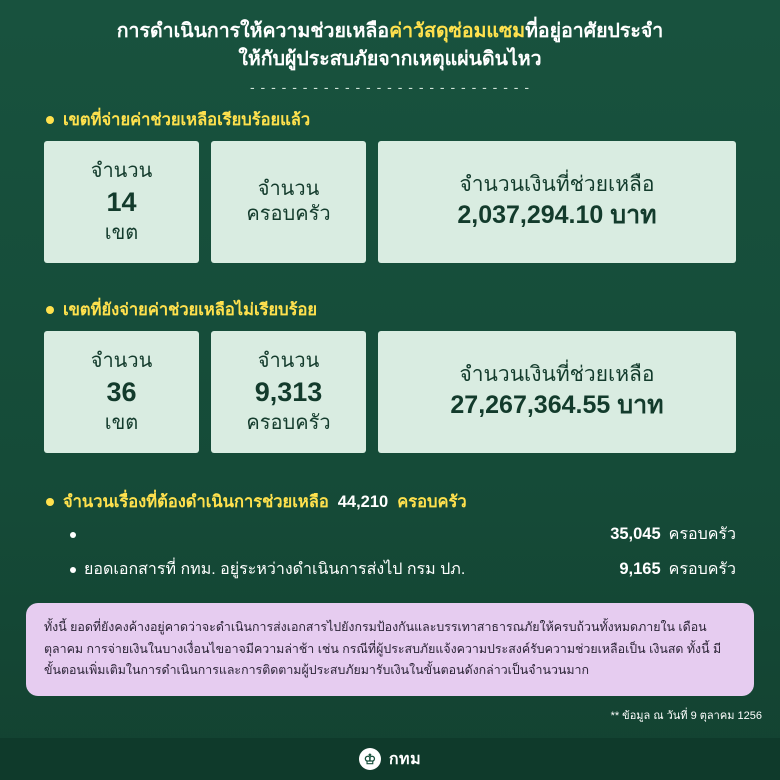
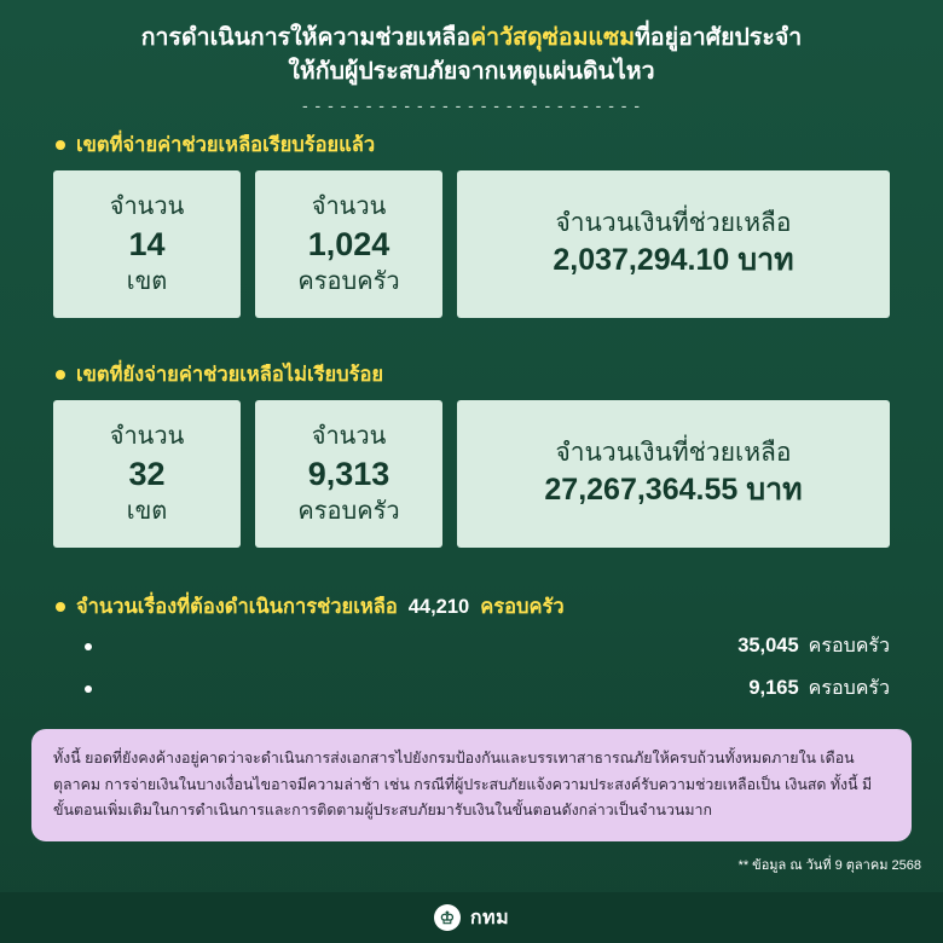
  การดำเนินการให้ความช่วยเหลือค่าวัสดุซ่อมแซมที่อยู่อาศัยประจำ
  ให้กับผู้ประสบภัยจากเหตุแผ่นดินไหว
  - - - - - - - - - - - - - - - - - - - - - - - - - - -
  เขตที่จ่ายค่าช่วยเหลือเรียบร้อยแล้ว
  จำนวน
  14
  เขต
  จำนวน
+ 1,024
  ครอบครัว
  จำนวนเงินที่ช่วยเหลือ
  2,037,294.10 บาท
  เขตที่ยังจ่ายค่าช่วยเหลือไม่เรียบร้อย
  จำนวน
- 36
+ 32
  เขต
  จำนวน
  9,313
  ครอบครัว
  จำนวนเงินที่ช่วยเหลือ
  27,267,364.55 บาท
  จำนวนเรื่องที่ต้องดำเนินการช่วยเหลือ
  44,210
  ครอบครัว
  35,045
  ครอบครัว
- ยอดเอกสารที่ กทม. อยู่ระหว่างดำเนินการส่งไป กรม ปภ.
  9,165
  ครอบครัว
  ทั้งนี้ ยอดที่ยังคงค้างอยู่คาดว่าจะดำเนินการส่งเอกสารไปยังกรมป้องกันและบรรเทาสาธารณภัยให้ครบถ้วนทั้งหมดภายใน เดือนตุลาคม การจ่ายเงินในบางเงื่อนไขอาจมีความล่าช้า เช่น กรณีที่ผู้ประสบภัยแจ้งความประสงค์รับความช่วยเหลือเป็น เงินสด ทั้งนี้ มีขั้นตอนเพิ่มเติมในการดำเนินการและการติดตามผู้ประสบภัยมารับเงินในขั้นตอนดังกล่าวเป็นจำนวนมาก
- ** ข้อมูล ณ วันที่ 9 ตุลาคม 1256
+ ** ข้อมูล ณ วันที่ 9 ตุลาคม 2568
  ♔
  กทม
